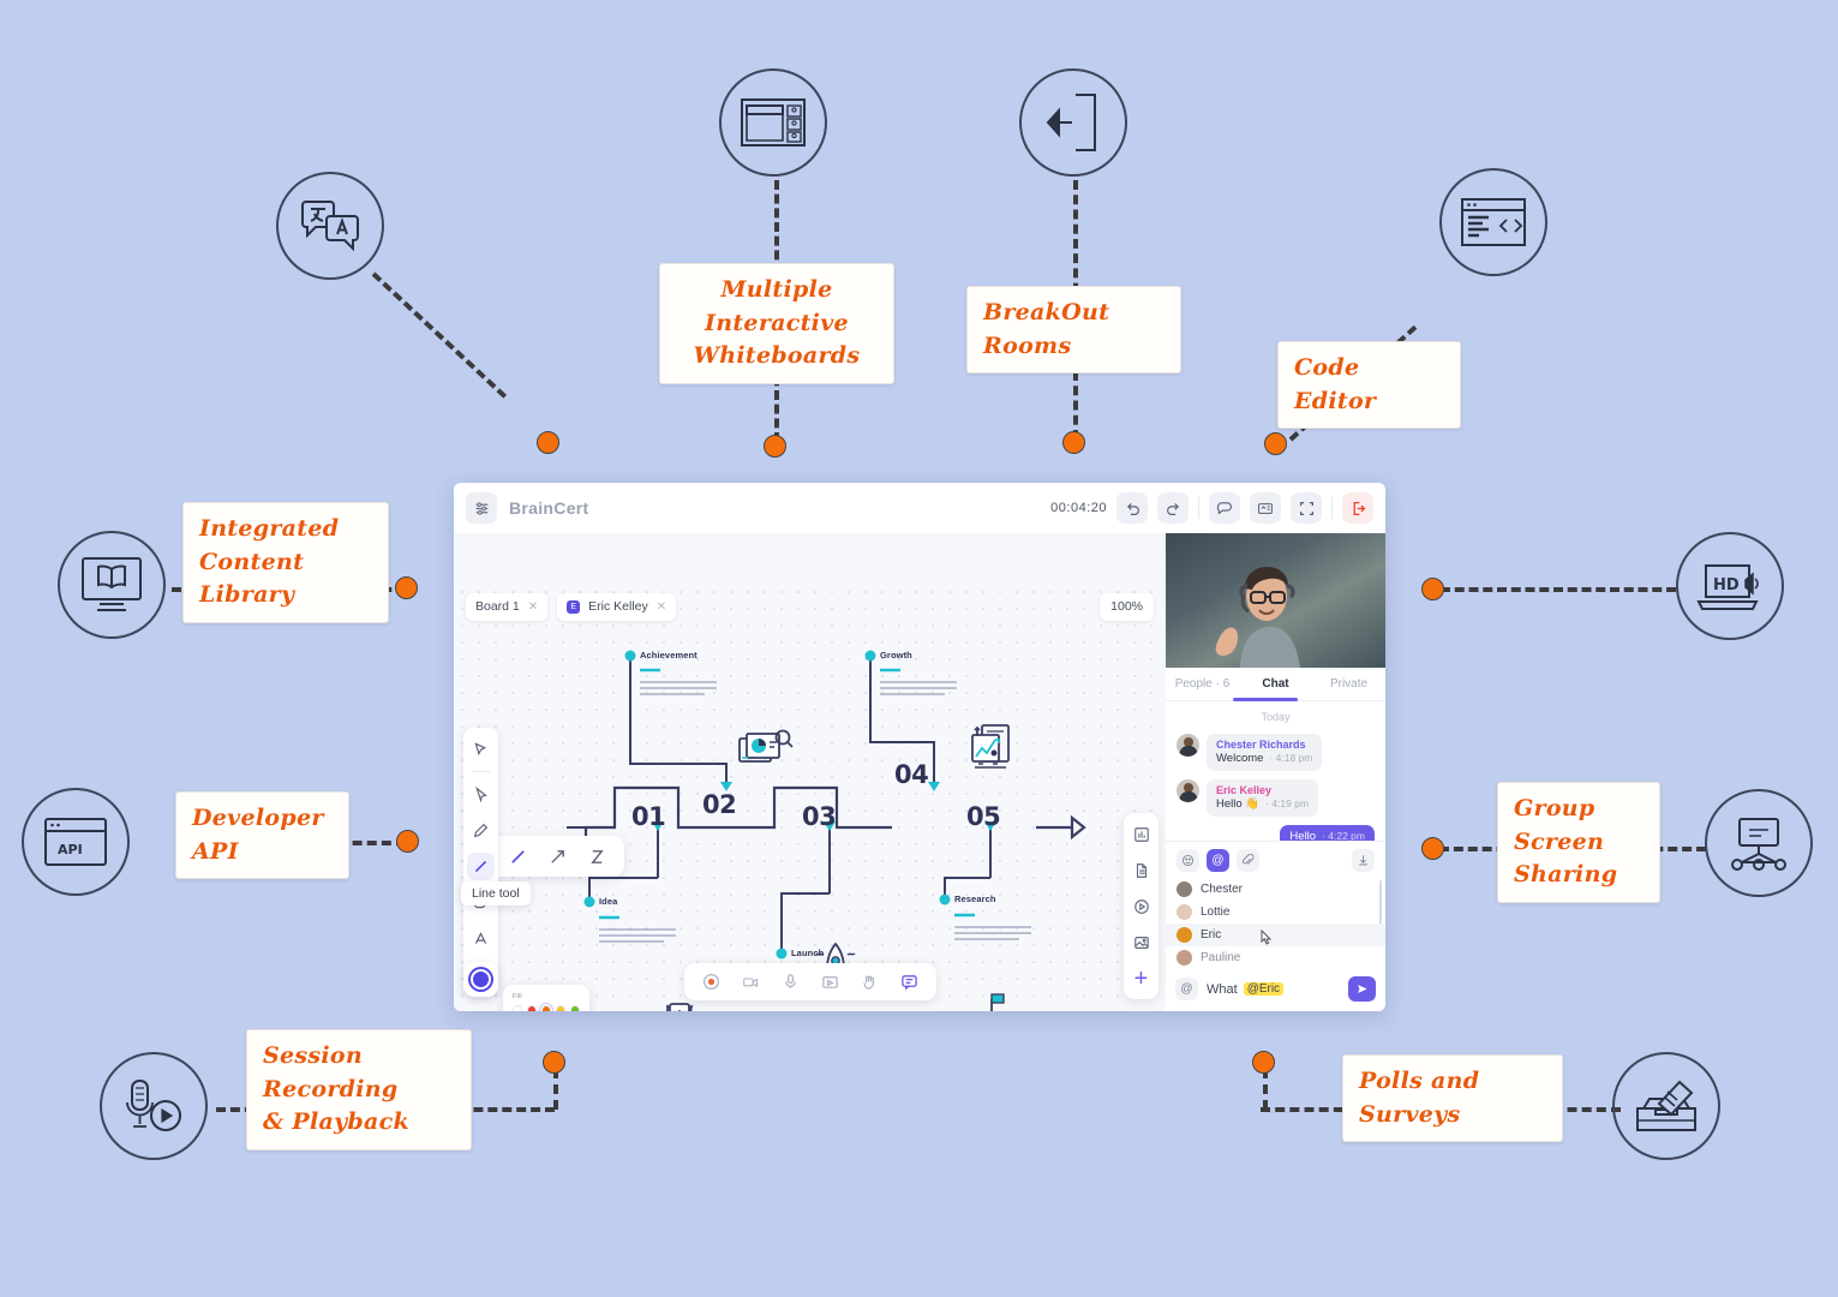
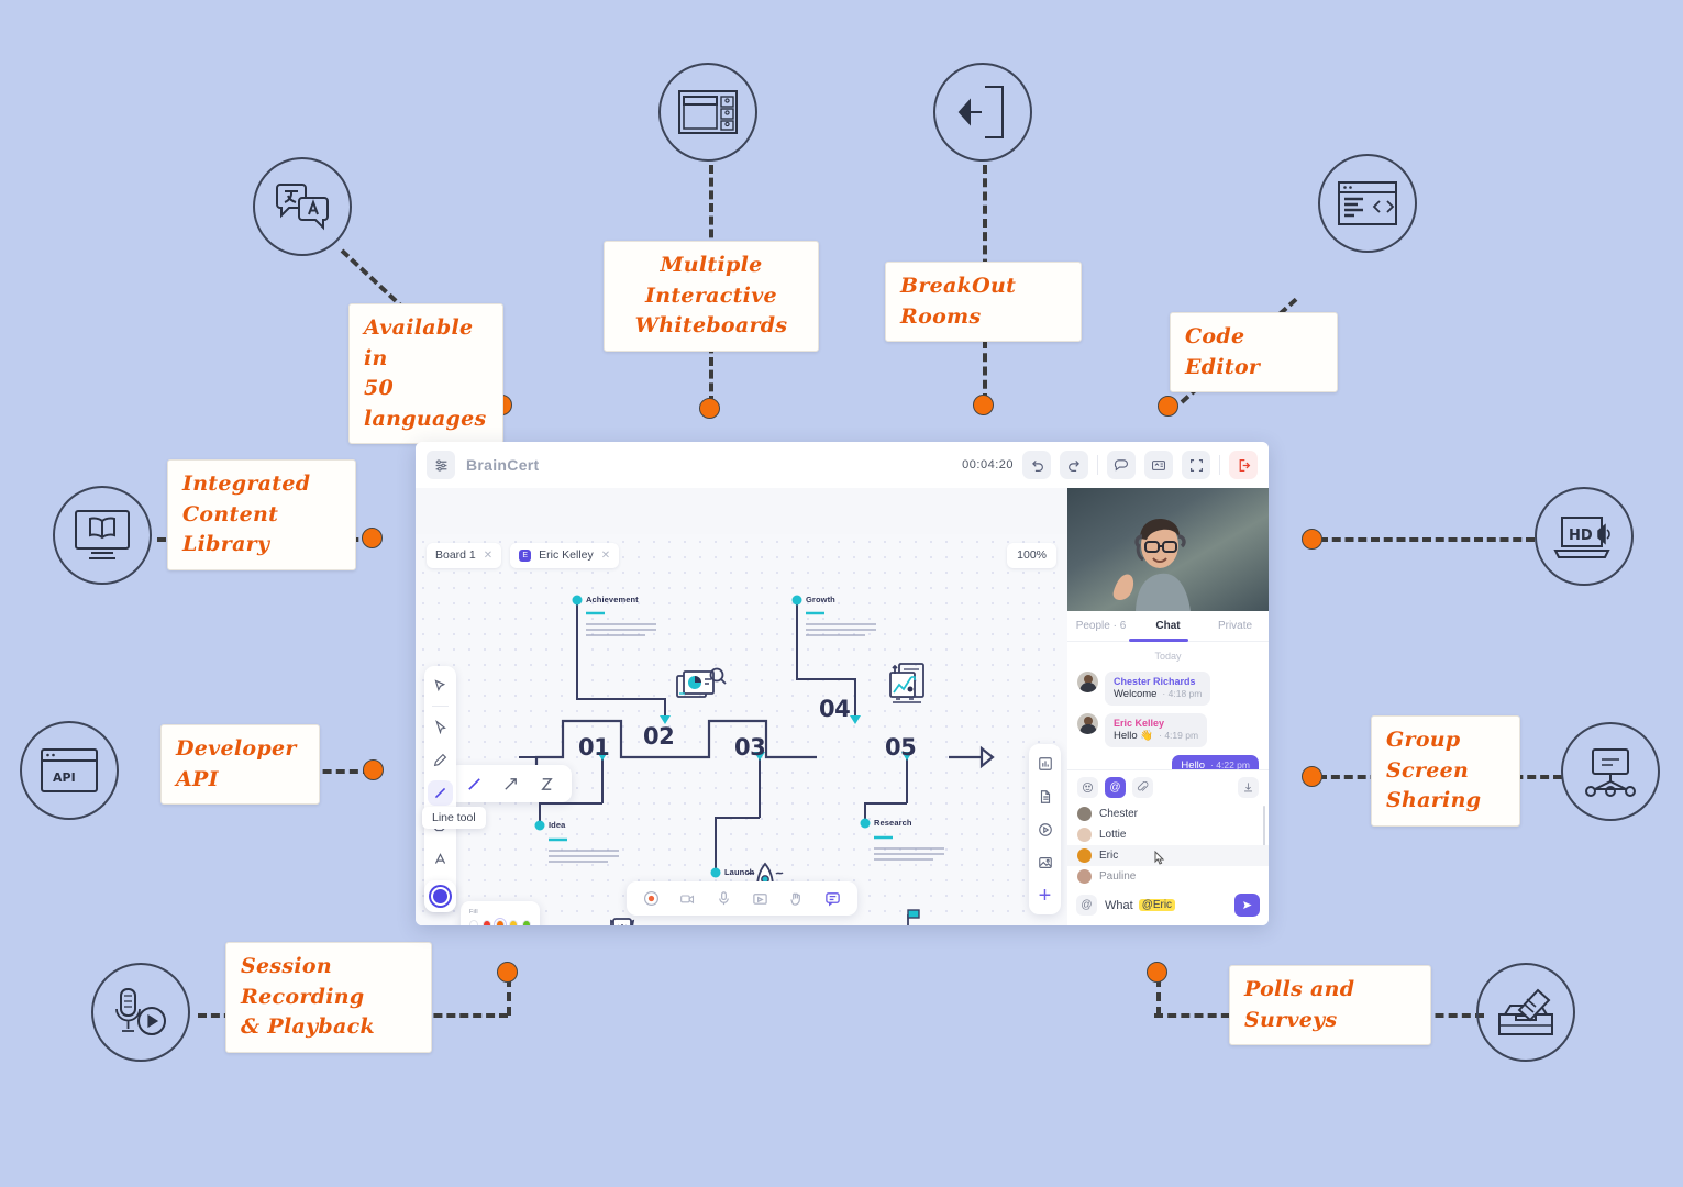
+ Available in
+ 50 languages
  Multiple Interactive
  Whiteboards
  BreakOut Rooms
  Code Editor
  Integrated Content
  Library
  Developer API
  Group Screen
  Sharing
  Session Recording
  & Playback
  Polls and Surveys
  HD
  API
  BrainCert
  00:04:20
  01
  02
  03
  04
  05
  Achievement
  Growth
  Idea
  Launch
  Research
  Line tool
  +
  Board 1
  ✕
  Eric Kelley
  ✕
  100%
  People · 6
  Chat
  Private
  Today
  Chester Richards
  Welcome
  · 4:18 pm
  Eric Kelley
  Hello 👋
  · 4:19 pm
  Hello
  · 4:22 pm
  @
  Chester
  Lottie
  Eric
  Pauline
  @
  What
  @Eric
